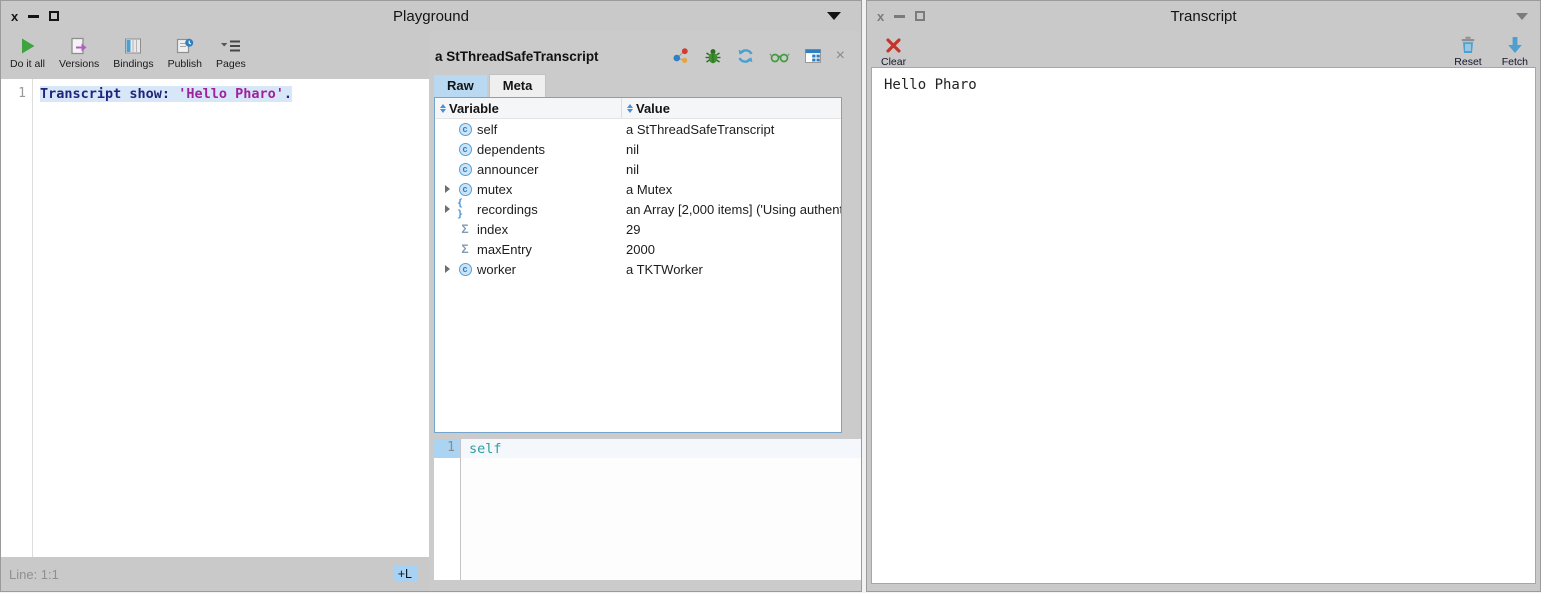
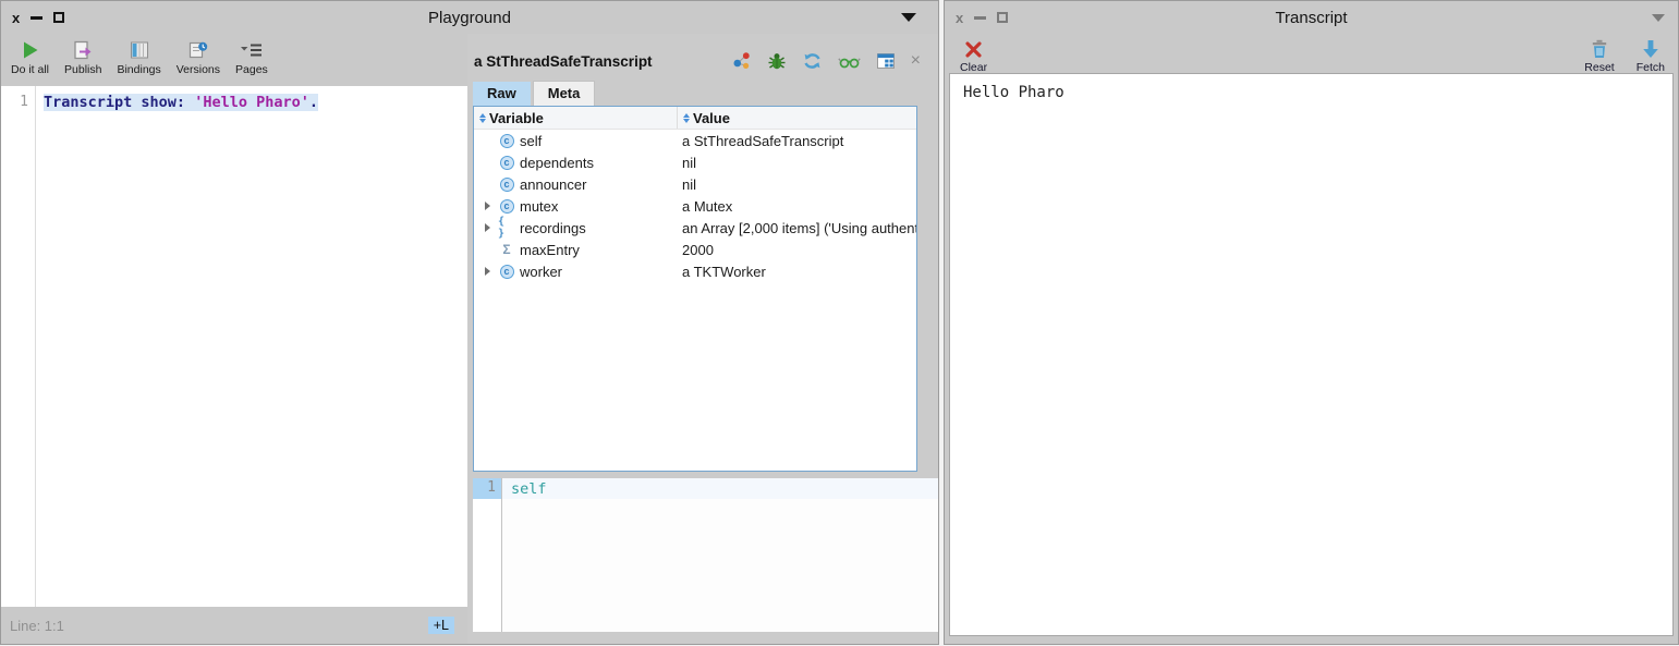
  x
  Playground
  Do it all
- Versions
+ Publish
  Bindings
- Publish
+ Versions
  Pages
  1
  Transcript show: 'Hello Pharo'.
  Line: 1:1
  +L
  a StThreadSafeTranscript
  ×
  Raw
  Meta
  Variable
  Value
  self
  a StThreadSafeTranscript
  dependents
  nil
  announcer
  nil
  mutex
  a Mutex
  recordings
  an Array [2,000 items] ('Using authen
- index
- 29
  maxEntry
  2000
  worker
  a TKTWorker
  1
  self
  x
  Transcript
  Clear
  Reset
  Fetch
  Hello Pharo
